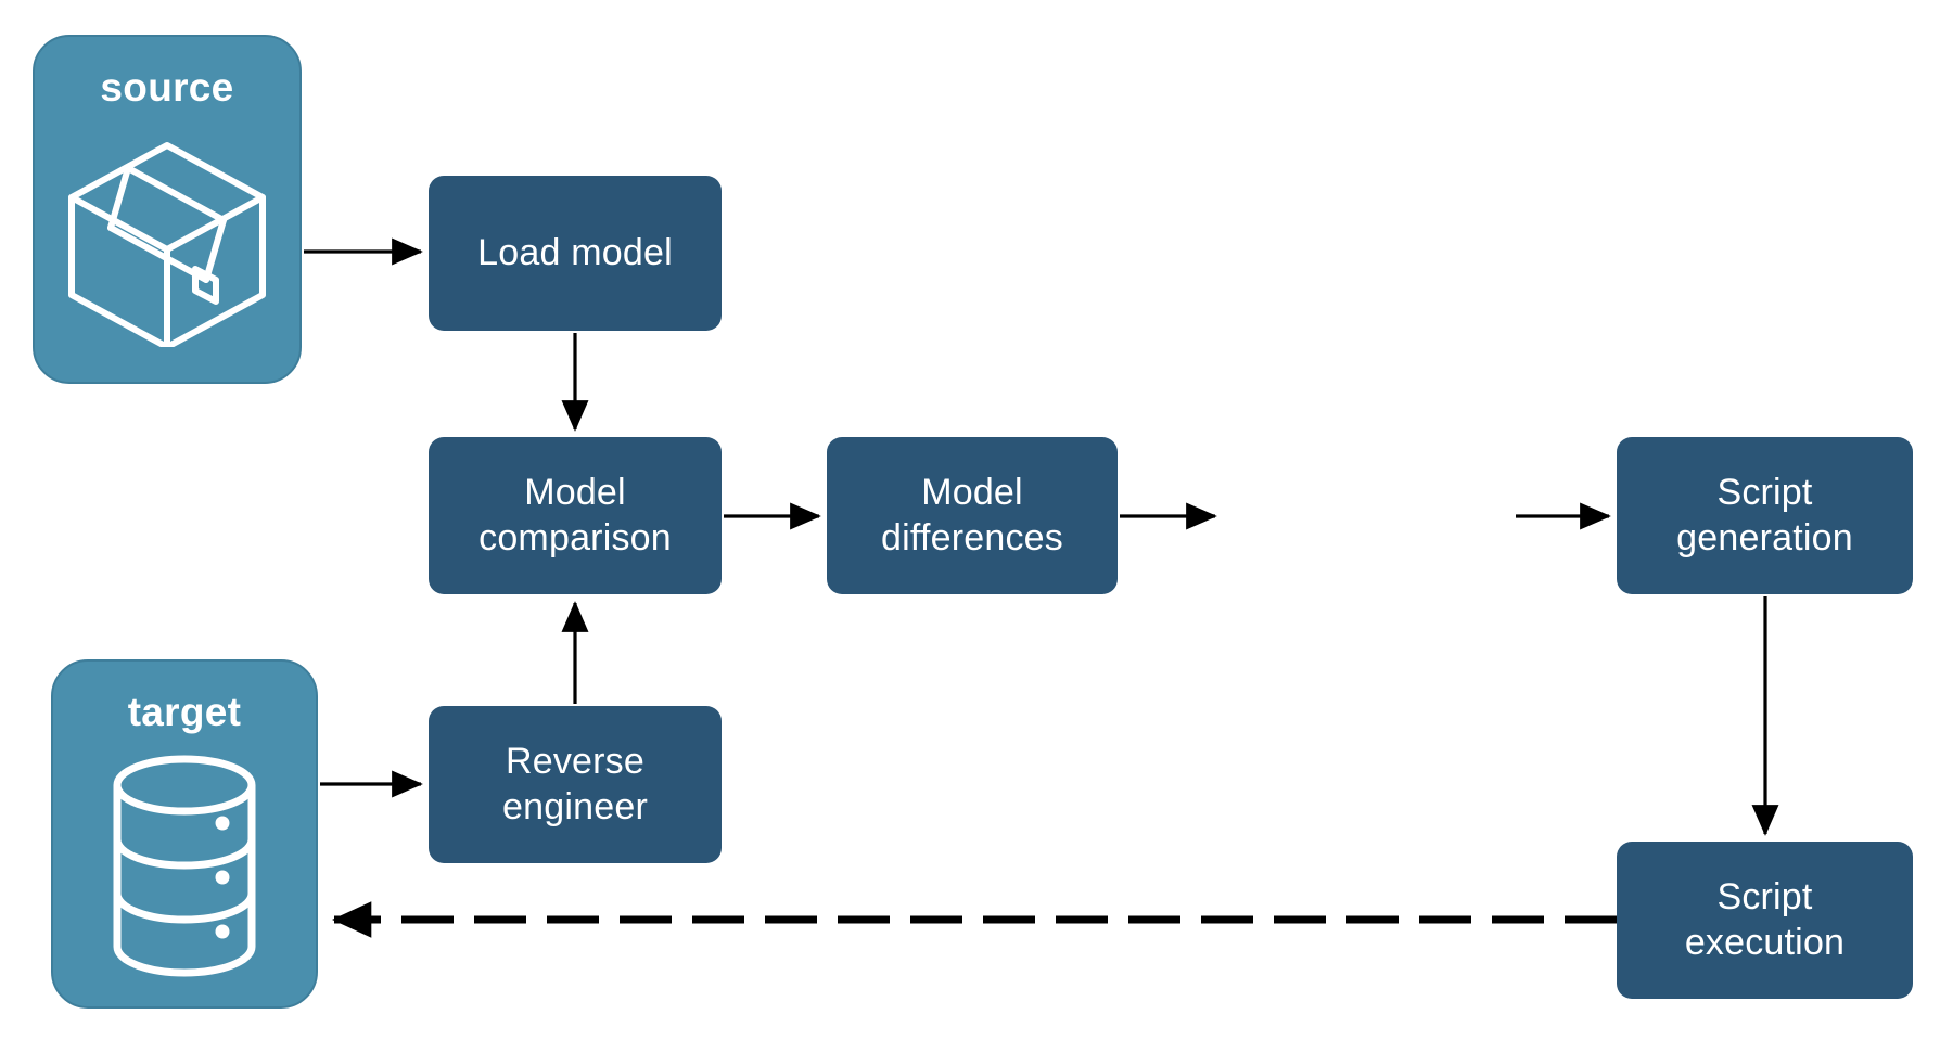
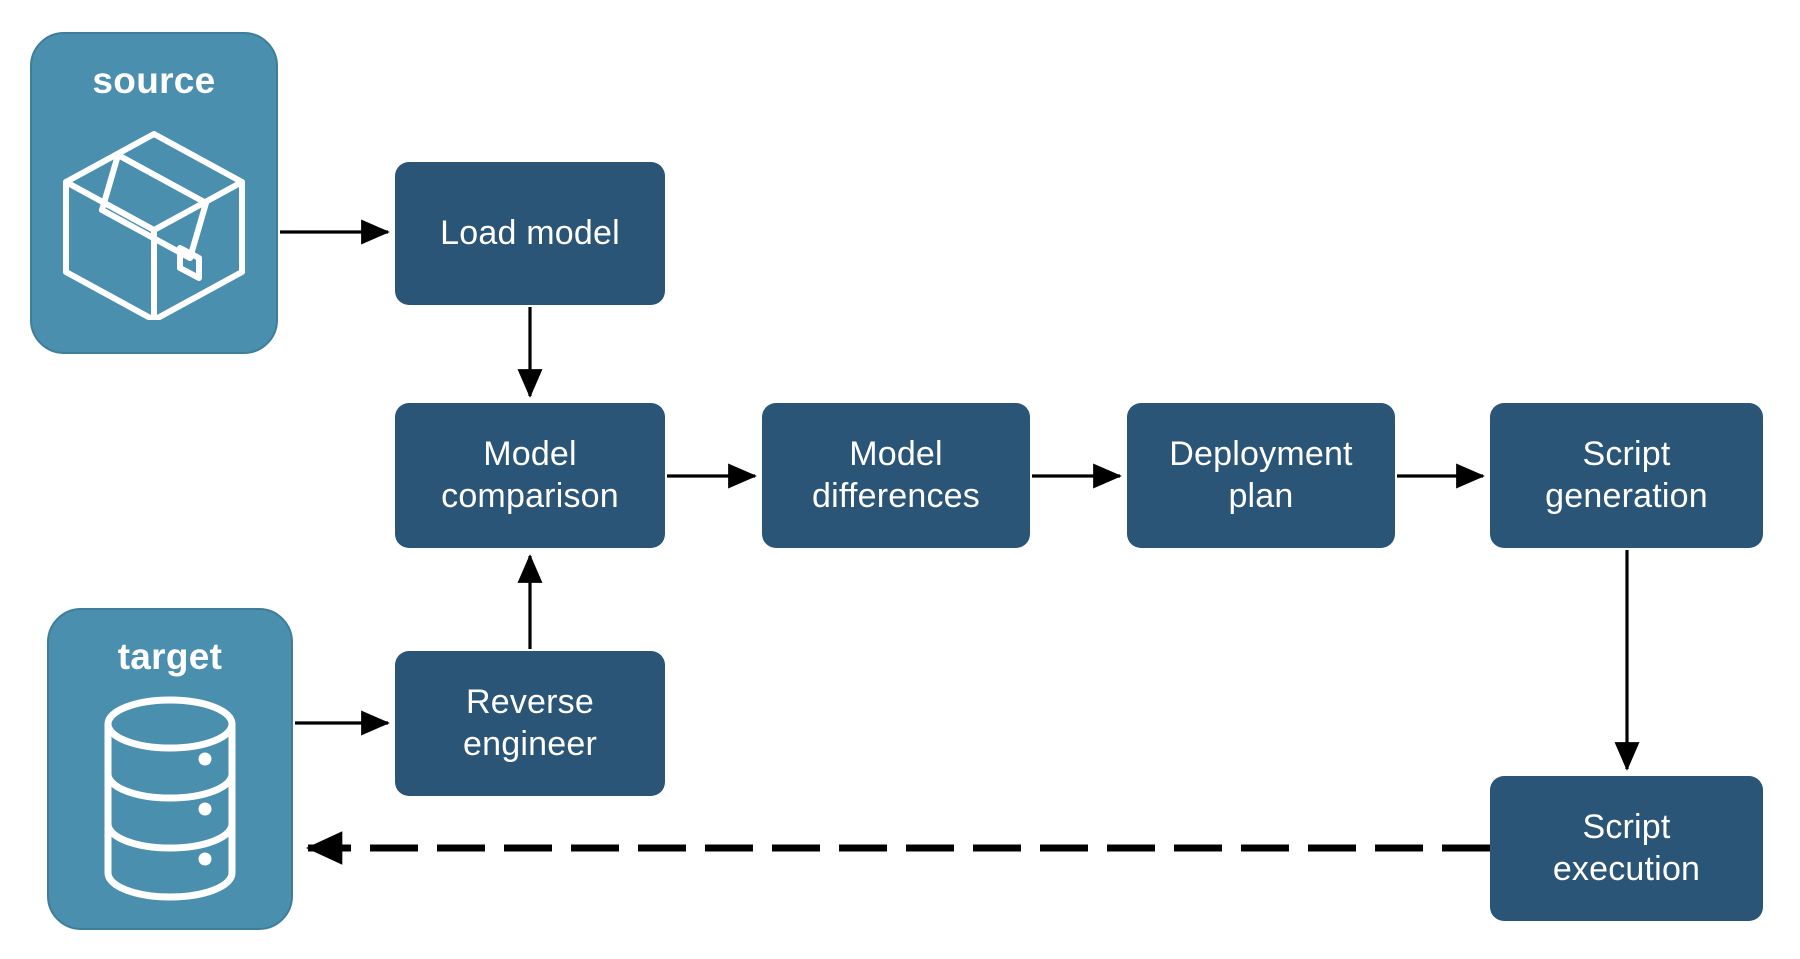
  source
  target
  Load model
  Model
  comparison
  Model
  differences
+ Deployment
+ plan
  Script
  generation
  Reverse
  engineer
  Script
  execution
